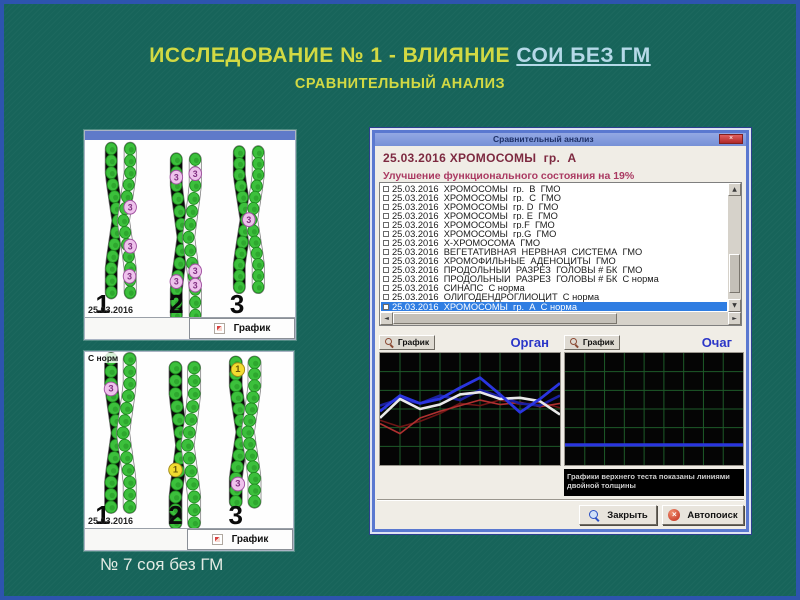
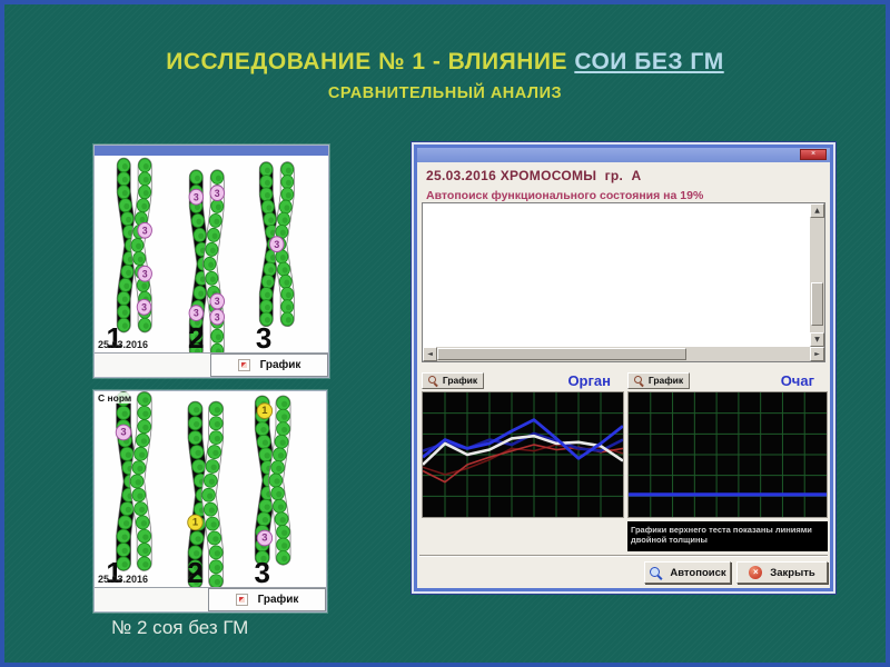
  ИССЛЕДОВАНИЕ № 1 - ВЛИЯНИЕ СОИ БЕЗ ГМ
  СРАВНИТЕЛЬНЫЙ АНАЛИЗ
- № 7 соя без ГМ
+ № 2 соя без ГМ
  3
  3
  3
  3
  3
  3
  3
  3
  3
  1
  2
  3
  25.03.2016
  График
  С норм
  3
  1
  1
  3
  1
  2
  3
  25.03.2016
  График
- Сравнительный анализ
  25.03.2016 ХРОМОСОМЫ гр. А
- Улучшение функционального состояния на 19%
+ Автопоиск функционального состояния на 19%
- 25.03.2016 ХРОМОСОМЫ гр. В ГМО
- 25.03.2016 ХРОМОСОМЫ гр. С ГМО
- 25.03.2016 ХРОМОСОМЫ гр. D ГМО
- 25.03.2016 ХРОМОСОМЫ гр. Е ГМО
- 25.03.2016 ХРОМОСОМЫ гр.F ГМО
- 25.03.2016 ХРОМОСОМЫ гр.G ГМО
- 25.03.2016 Х-ХРОМОСОМА ГМО
- 25.03.2016 ВЕГЕТАТИВНАЯ НЕРВНАЯ СИСТЕМА ГМО
- 25.03.2016 ХРОМОФИЛЬНЫЕ АДЕНОЦИТЫ ГМО
- 25.03.2016 ПРОДОЛЬНЫЙ РАЗРЕЗ ГОЛОВЫ # БК ГМО
- 25.03.2016 ПРОДОЛЬНЫЙ РАЗРЕЗ ГОЛОВЫ # БК С норма
- 25.03.2016 СИНАПС С норма
- 25.03.2016 ОЛИГОДЕНДРОГЛИОЦИТ С норма
- 25.03.2016 ХРОМОСОМЫ гр. А С норма
  График
  Орган
  График
  Очаг
  Графики верхнего теста показаны линиями двойной толщины
- Закрыть
+ Автопоиск
  ×
- Автопоиск
+ Закрыть
